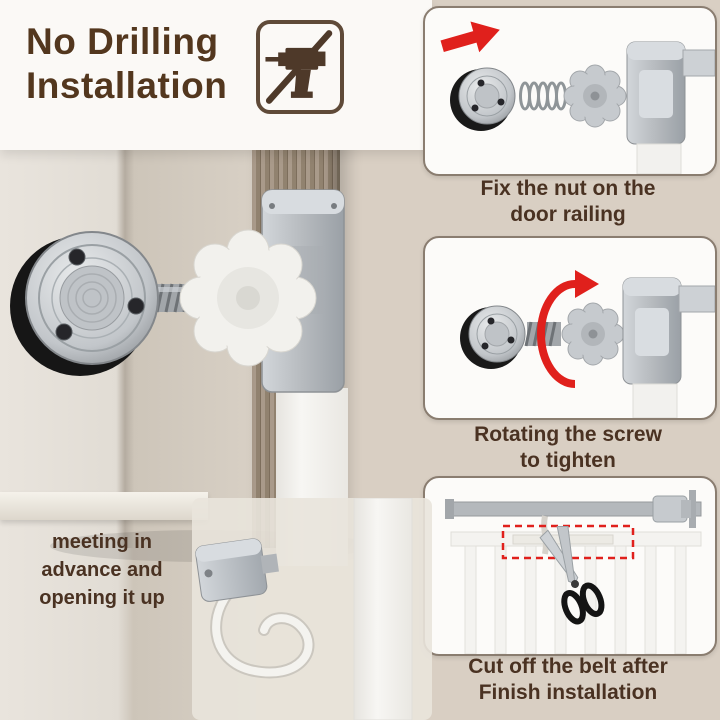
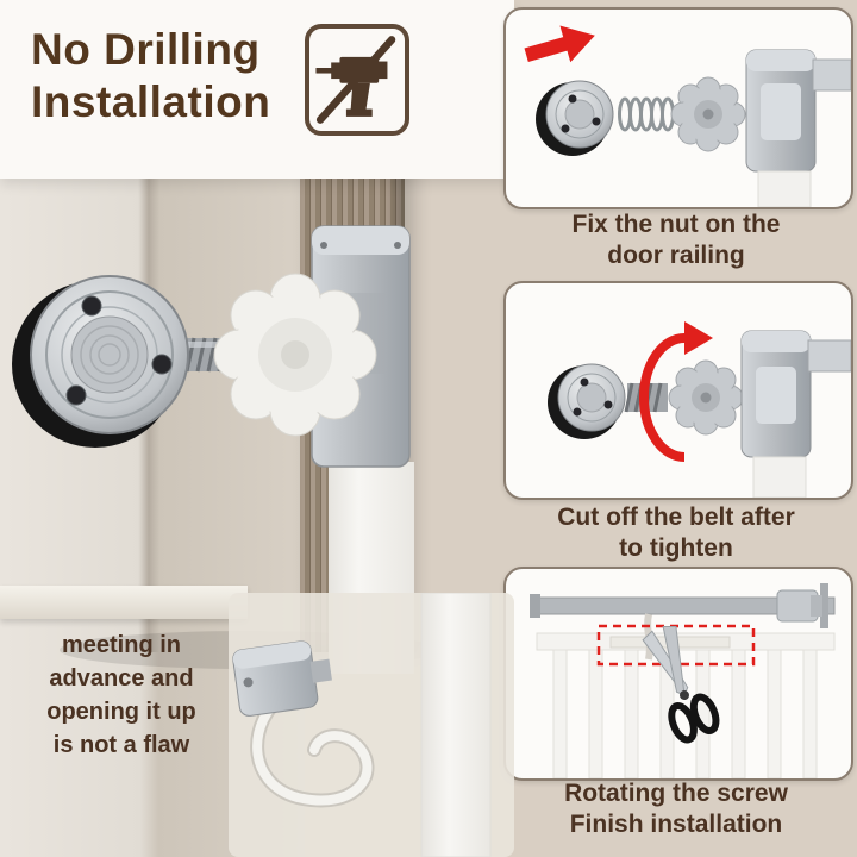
  No Drilling
  Installation
  Fix the nut on the
  door railing
- Rotating the screw
+ Cut off the belt after
  to tighten
- Cut off the belt after
+ Rotating the screw
  Finish installation
  meeting in
  advance and
  opening it up
+ is not a flaw
